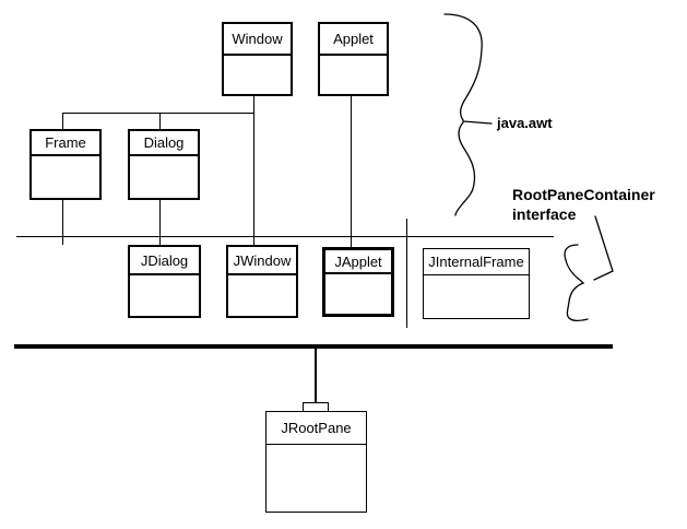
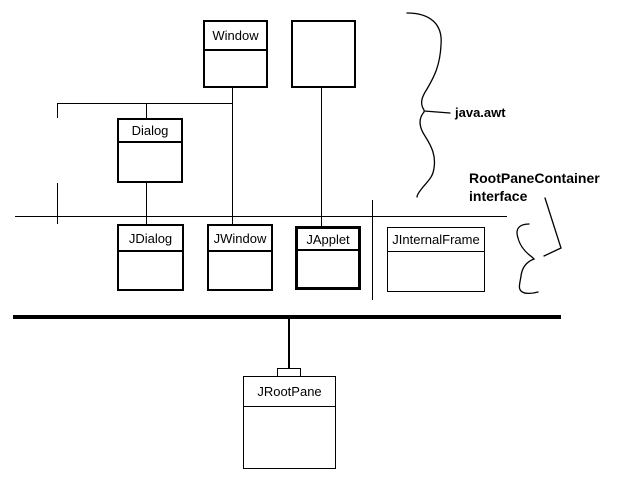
  Window
- Applet
- Frame
  Dialog
  JDialog
  JWindow
  JApplet
  JInternalFrame
  JRootPane
  java.awt
  RootPaneContainer
  interface
